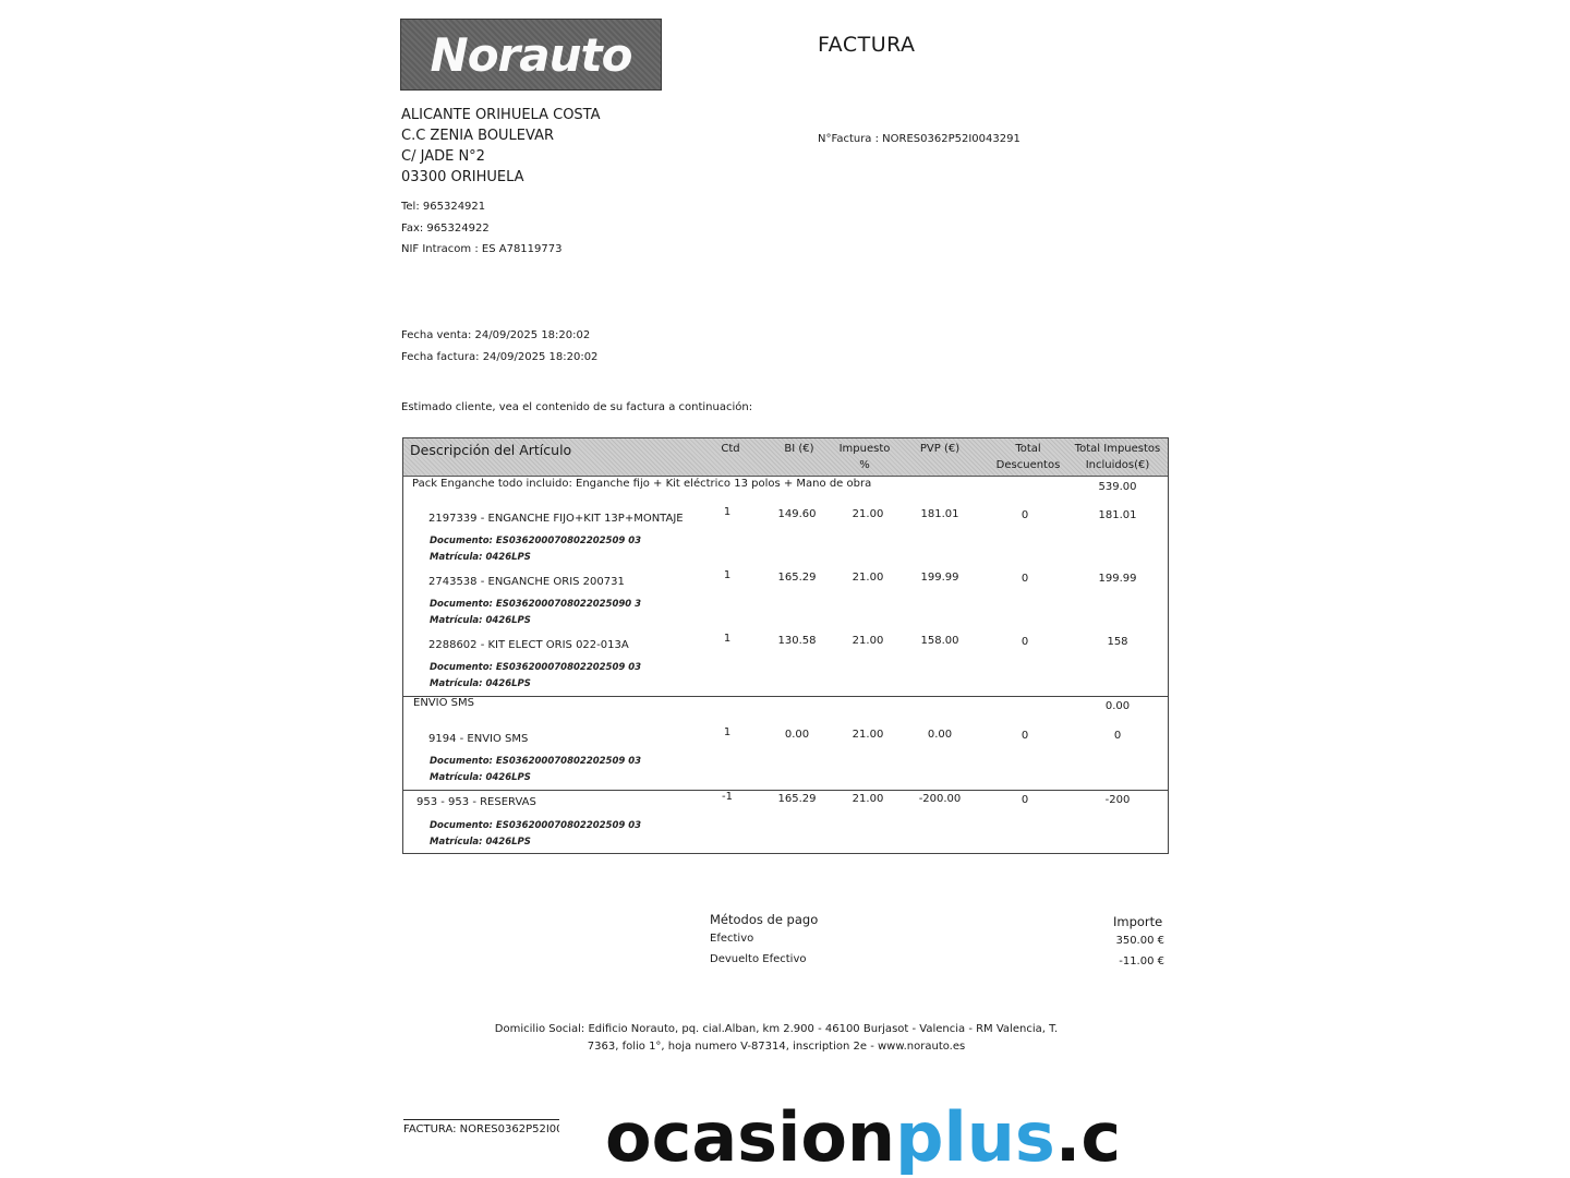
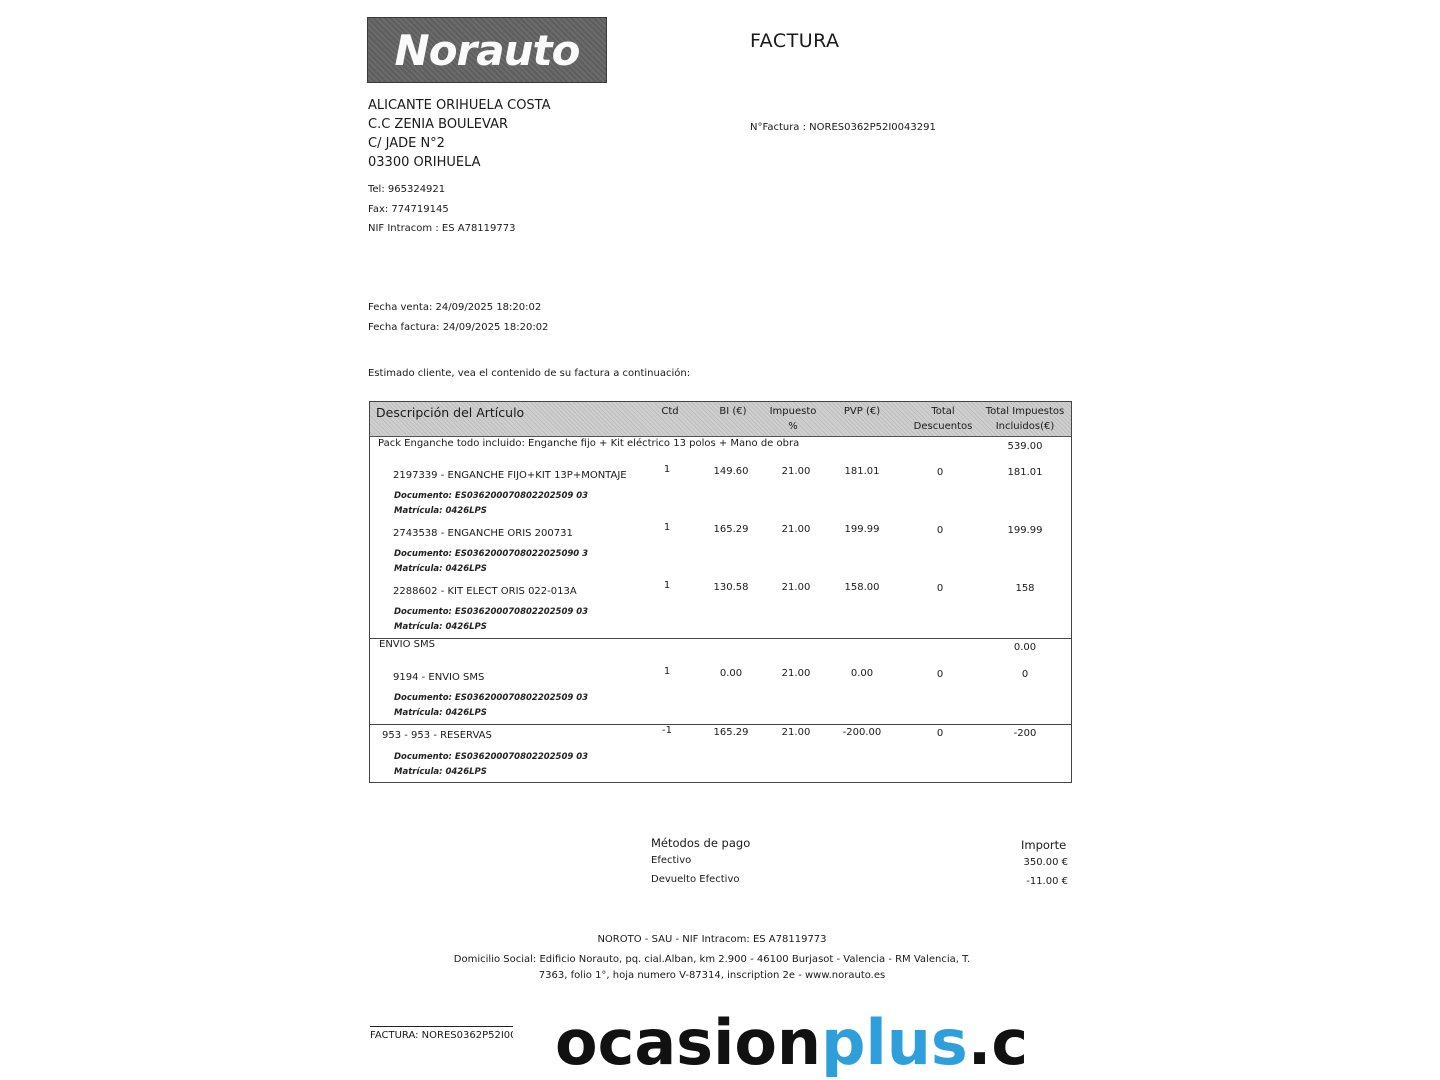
  Norauto
  FACTURA
  N°Factura : NORES0362P52I0043291
  ALICANTE ORIHUELA COSTA
  C.C ZENIA BOULEVAR
  C/ JADE N°2
  03300 ORIHUELA
  Tel: 965324921
- Fax: 965324922
+ Fax: 774719145
  NIF Intracom : ES A78119773
  Fecha venta: 24/09/2025 18:20:02
  Fecha factura: 24/09/2025 18:20:02
  Estimado cliente, vea el contenido de su factura a continuación:
  Descripción del Artículo
  Ctd
  BI (€)
  Impuesto
  %
  PVP (€)
  Total
  Descuentos
  Total Impuestos
  Incluidos(€)
  Pack Enganche todo incluido: Enganche fijo + Kit eléctrico 13 polos + Mano de obra
  539.00
  2197339 - ENGANCHE FIJO+KIT 13P+MONTAJE
  1
  149.60
  21.00
  181.01
  0
  181.01
  Documento: ES036200070802202509 03
  Matrícula: 0426LPS
  2743538 - ENGANCHE ORIS 200731
  1
  165.29
  21.00
  199.99
  0
  199.99
  Documento: ES0362000708022025090 3
  Matrícula: 0426LPS
  2288602 - KIT ELECT ORIS 022-013A
  1
  130.58
  21.00
  158.00
  0
  158
  Documento: ES036200070802202509 03
  Matrícula: 0426LPS
  ENVIO SMS
  0.00
  9194 - ENVIO SMS
  1
  0.00
  21.00
  0.00
  0
  0
  Documento: ES036200070802202509 03
  Matrícula: 0426LPS
  953 - 953 - RESERVAS
  -1
  165.29
  21.00
  -200.00
  0
  -200
  Documento: ES036200070802202509 03
  Matrícula: 0426LPS
  Métodos de pago
  Importe
  Efectivo
  350.00 €
  Devuelto Efectivo
  -11.00 €
+ NOROTO - SAU - NIF Intracom: ES A78119773
  Domicilio Social: Edificio Norauto, pq. cial.Alban, km 2.900 - 46100 Burjasot - Valencia - RM Valencia, T.
  7363, folio 1°, hoja numero V-87314, inscription 2e - www.norauto.es
  FACTURA: NORES0362P52I0
  ocasionplus.c
